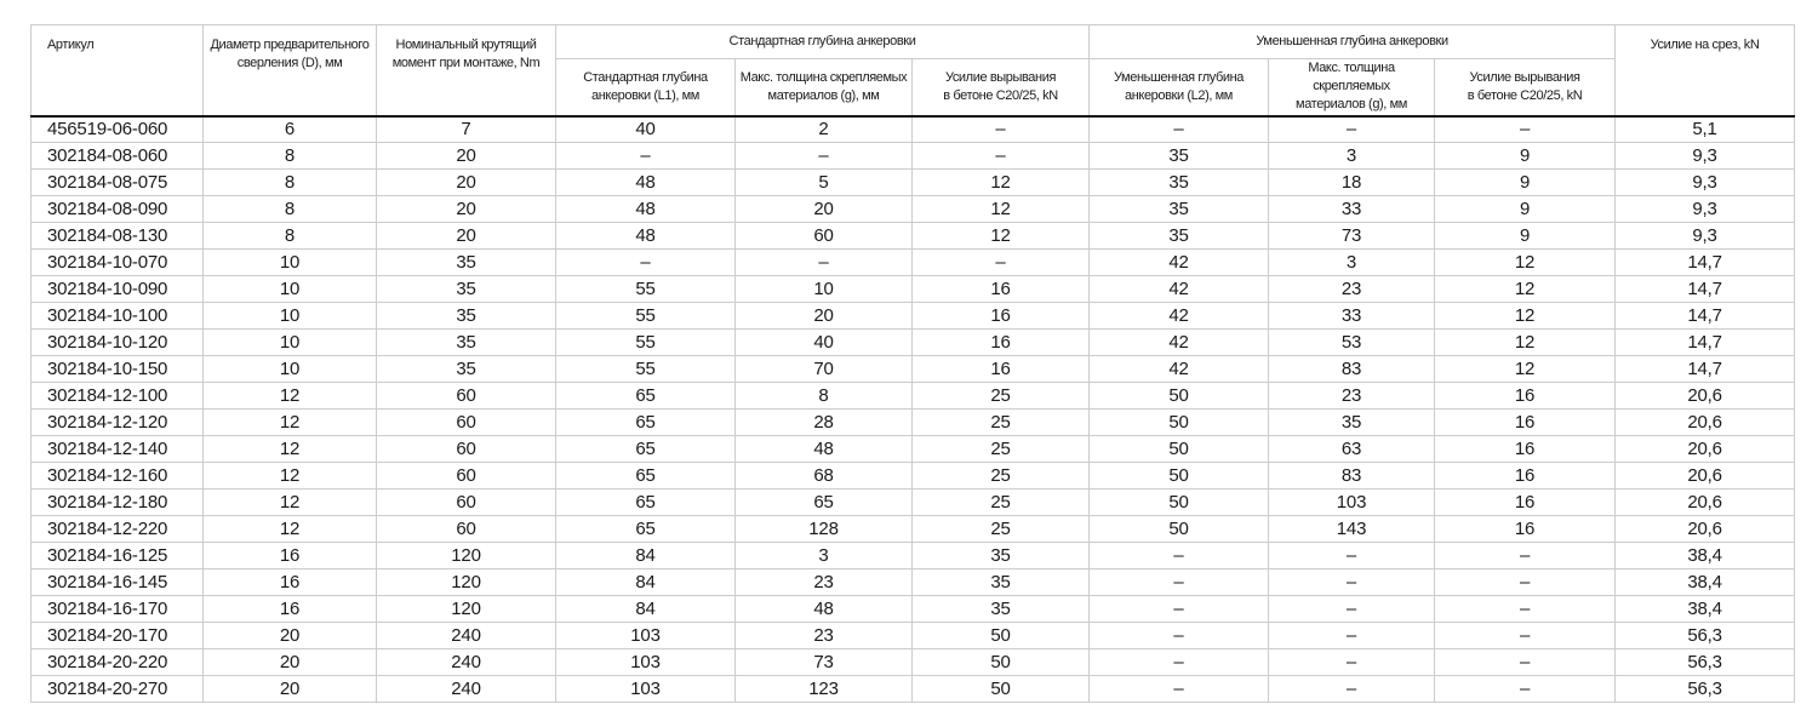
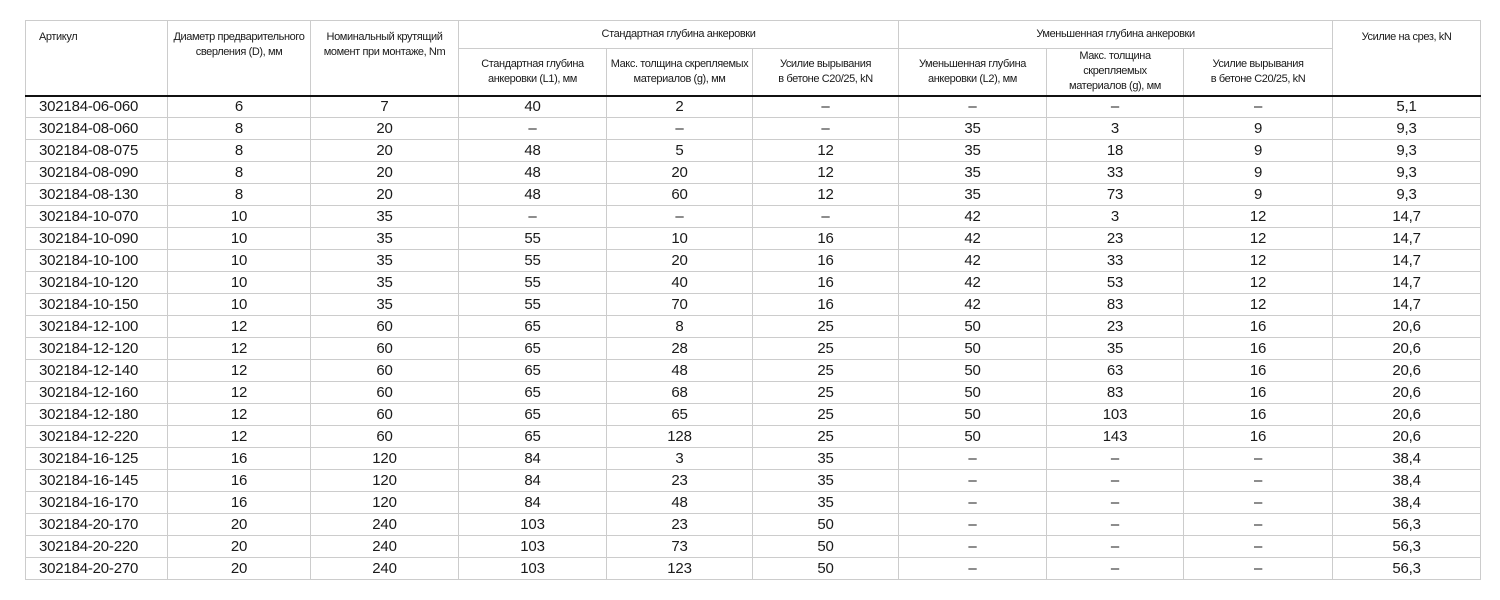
  Артикул	Диаметр предварительного сверления (D), мм	Номинальный крутящий момент при монтаже, Nm	Стандартная глубина анкеровки	Уменьшенная глубина анкеровки	Усилие на срез, kN
  Стандартная глубина анкеровки (L1), мм	Макс. толщина скрепляемых материалов (g), мм	Усилие вырывания в бетоне C20/25, kN	Уменьшенная глубина анкеровки (L2), мм	Макс. толщина скрепляемых материалов (g), мм	Усилие вырывания в бетоне C20/25, kN
- 456519-06-060	6	7	40	2	–	–	–	–	5,1
+ 302184-06-060	6	7	40	2	–	–	–	–	5,1
  302184-08-060	8	20	–	–	–	35	3	9	9,3
  302184-08-075	8	20	48	5	12	35	18	9	9,3
  302184-08-090	8	20	48	20	12	35	33	9	9,3
  302184-08-130	8	20	48	60	12	35	73	9	9,3
  302184-10-070	10	35	–	–	–	42	3	12	14,7
  302184-10-090	10	35	55	10	16	42	23	12	14,7
  302184-10-100	10	35	55	20	16	42	33	12	14,7
  302184-10-120	10	35	55	40	16	42	53	12	14,7
  302184-10-150	10	35	55	70	16	42	83	12	14,7
  302184-12-100	12	60	65	8	25	50	23	16	20,6
  302184-12-120	12	60	65	28	25	50	35	16	20,6
  302184-12-140	12	60	65	48	25	50	63	16	20,6
  302184-12-160	12	60	65	68	25	50	83	16	20,6
  302184-12-180	12	60	65	65	25	50	103	16	20,6
  302184-12-220	12	60	65	128	25	50	143	16	20,6
  302184-16-125	16	120	84	3	35	–	–	–	38,4
  302184-16-145	16	120	84	23	35	–	–	–	38,4
  302184-16-170	16	120	84	48	35	–	–	–	38,4
  302184-20-170	20	240	103	23	50	–	–	–	56,3
  302184-20-220	20	240	103	73	50	–	–	–	56,3
  302184-20-270	20	240	103	123	50	–	–	–	56,3
